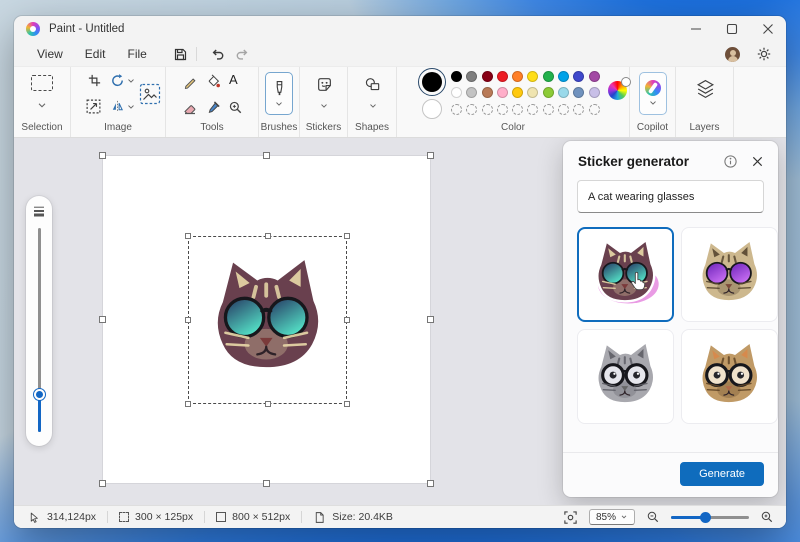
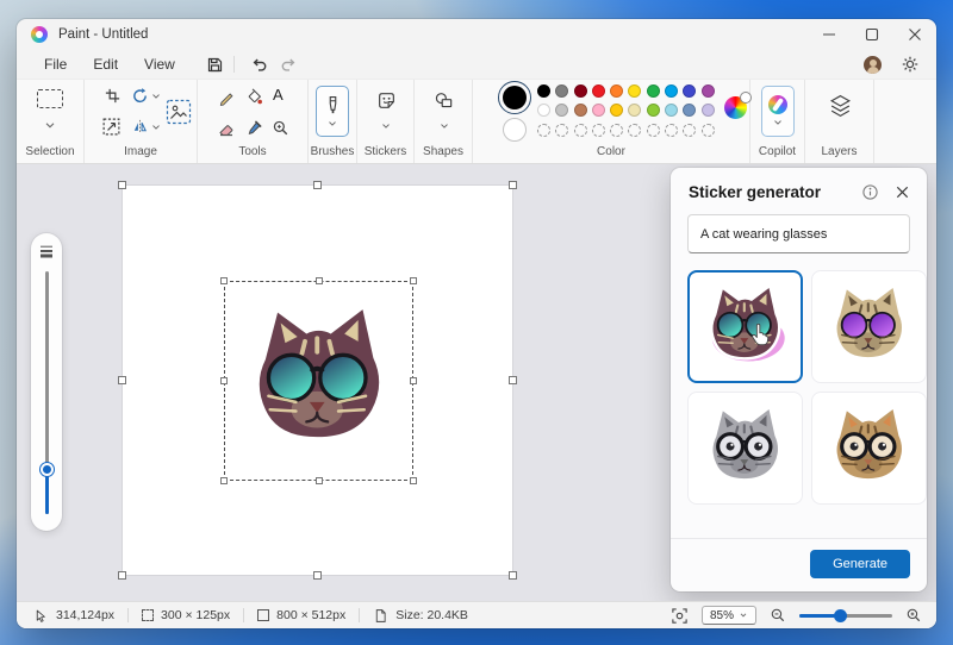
  Paint - Untitled
- View
+ File
  Edit
- File
+ View
  Selection
  Image
  A
  Tools
  Brushes
  Stickers
  Shapes
  Color
  Copilot
  Layers
  Sticker generator
  A cat wearing glasses
  Generate
  314,124px
  300 × 125px
  800 × 512px
  Size: 20.4KB
  85%
